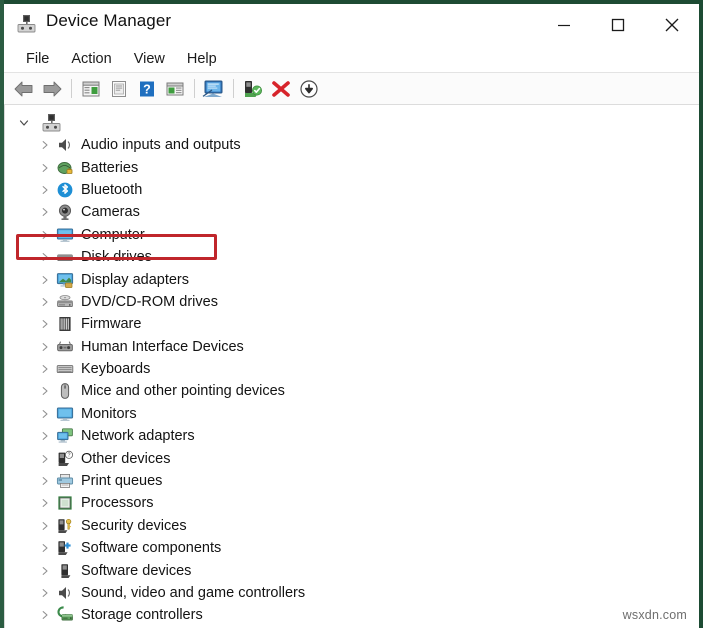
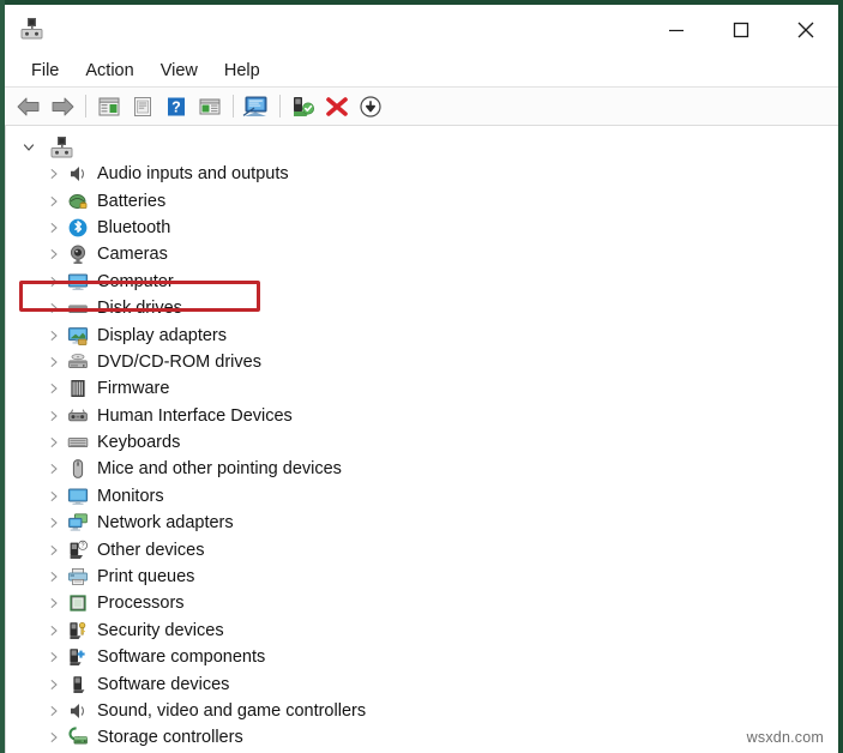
- Device Manager
  File
  Action
  View
  Help
  ?
  Audio inputs and outputs
  Batteries
  Bluetooth
  Cameras
  Computer
  Disk drives
  Display adapters
  DVD/CD-ROM drives
  Firmware
  Human Interface Devices
  Keyboards
  Mice and other pointing devices
  Monitors
  Network adapters
  Other devices
  Print queues
  Processors
  Security devices
  Software components
  Software devices
  Sound, video and game controllers
  Storage controllers
  wsxdn.com
